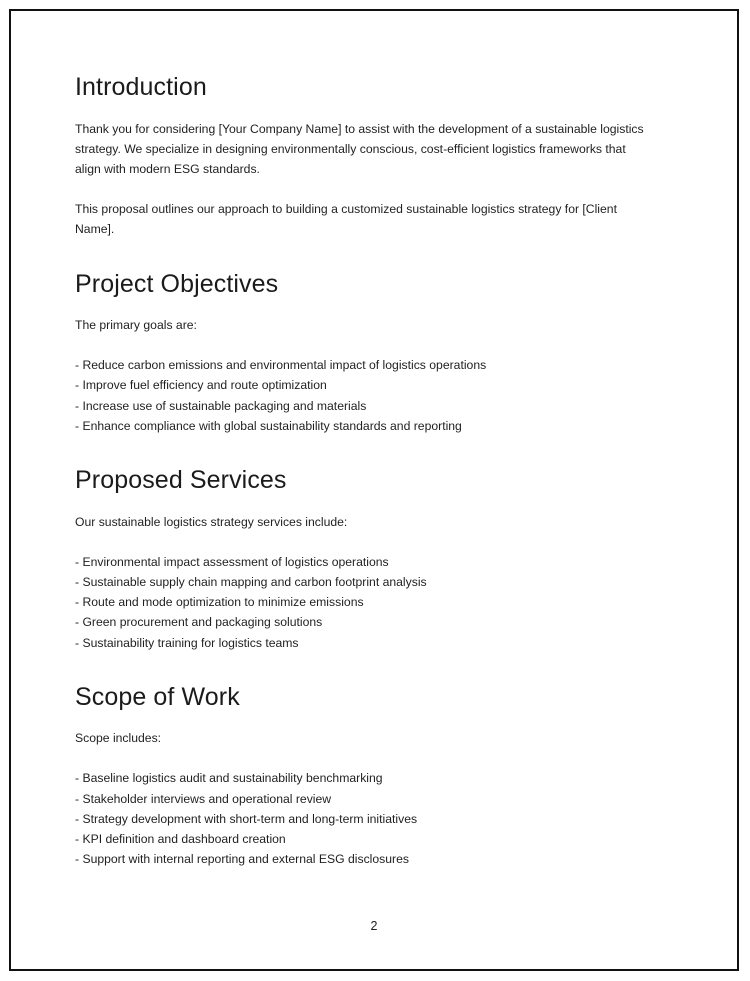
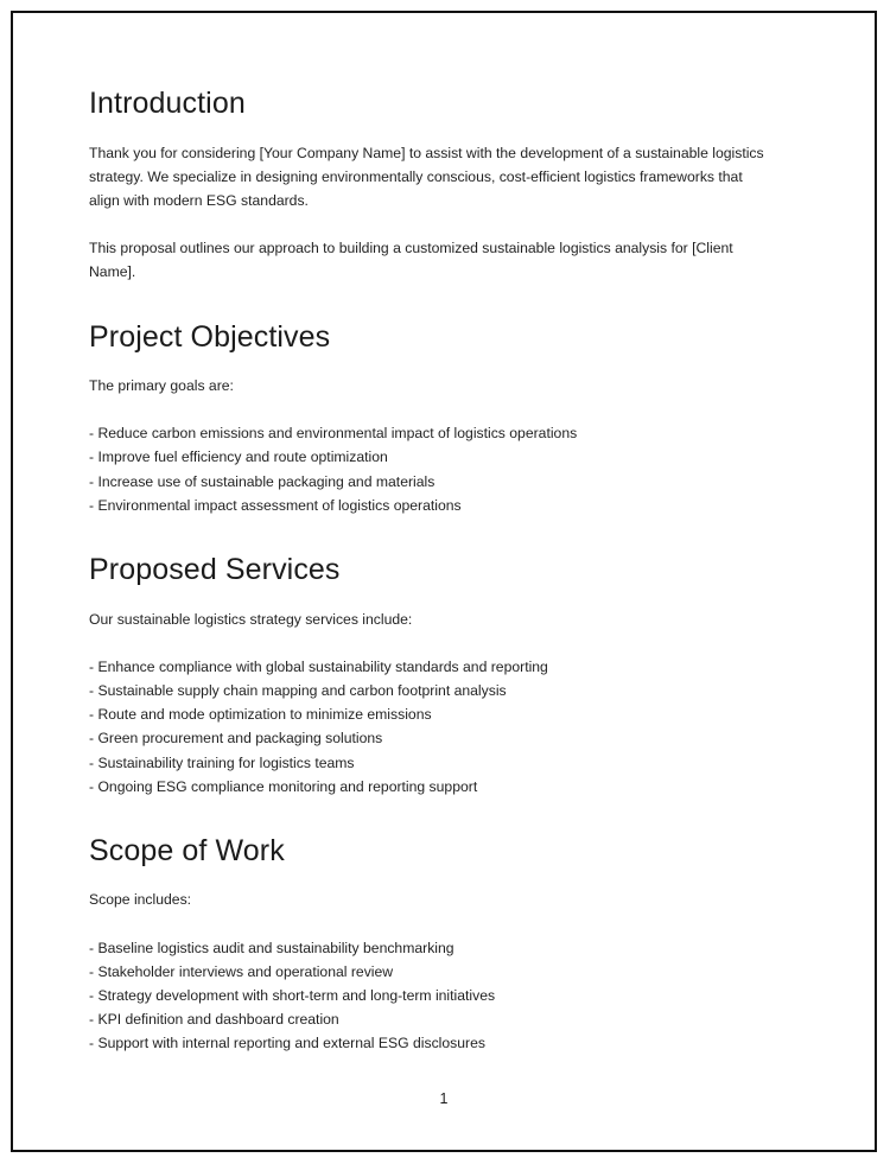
  Introduction
  Thank you for considering [Your Company Name] to assist with the development of a sustainable logistics strategy. We specialize in designing environmentally conscious, cost-efficient logistics frameworks that align with modern ESG standards.
- This proposal outlines our approach to building a customized sustainable logistics strategy for [Client Name].
+ This proposal outlines our approach to building a customized sustainable logistics analysis for [Client Name].
  Project Objectives
  The primary goals are:
  - Reduce carbon emissions and environmental impact of logistics operations
  - Improve fuel efficiency and route optimization
  - Increase use of sustainable packaging and materials
- - Enhance compliance with global sustainability standards and reporting
+ - Environmental impact assessment of logistics operations
  Proposed Services
  Our sustainable logistics strategy services include:
- - Environmental impact assessment of logistics operations
+ - Enhance compliance with global sustainability standards and reporting
  - Sustainable supply chain mapping and carbon footprint analysis
  - Route and mode optimization to minimize emissions
  - Green procurement and packaging solutions
  - Sustainability training for logistics teams
+ - Ongoing ESG compliance monitoring and reporting support
  Scope of Work
  Scope includes:
  - Baseline logistics audit and sustainability benchmarking
  - Stakeholder interviews and operational review
  - Strategy development with short-term and long-term initiatives
  - KPI definition and dashboard creation
  - Support with internal reporting and external ESG disclosures
- 2
+ 1
